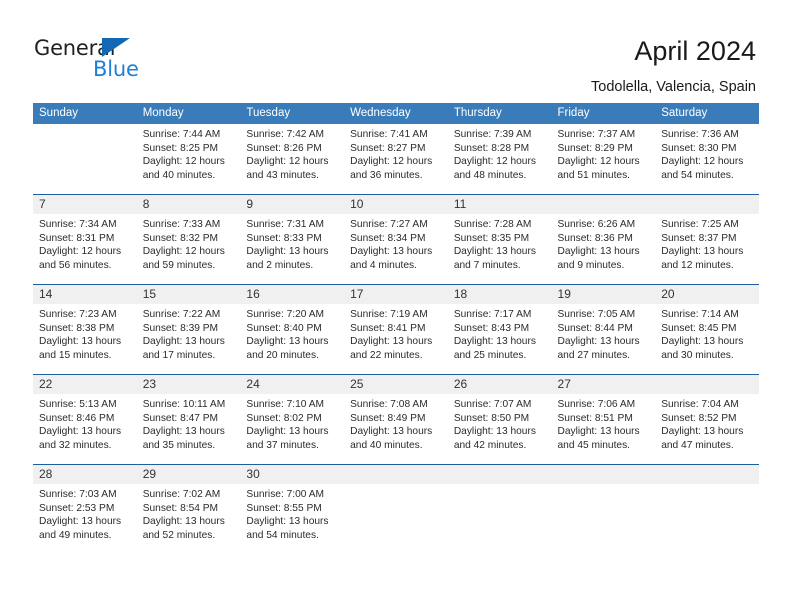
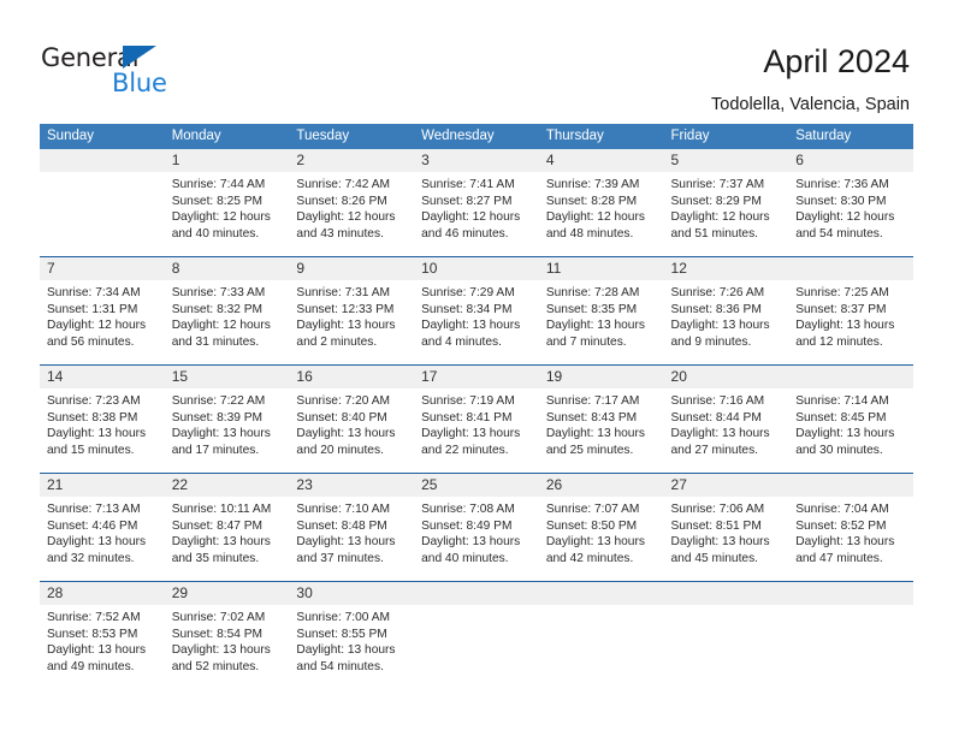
  General
  Blue
  April 2024
  Todolella, Valencia, Spain
  Sunday
  Monday
  Tuesday
  Wednesday
  Thursday
  Friday
  Saturday
+ 1
+ 2
+ 3
+ 4
+ 5
+ 6
  Sunrise: 7:44 AM
  Sunset: 8:25 PM
  Daylight: 12 hours
  and 40 minutes.
  Sunrise: 7:42 AM
  Sunset: 8:26 PM
  Daylight: 12 hours
  and 43 minutes.
  Sunrise: 7:41 AM
  Sunset: 8:27 PM
  Daylight: 12 hours
- and 36 minutes.
+ and 46 minutes.
  Sunrise: 7:39 AM
  Sunset: 8:28 PM
  Daylight: 12 hours
  and 48 minutes.
  Sunrise: 7:37 AM
  Sunset: 8:29 PM
  Daylight: 12 hours
  and 51 minutes.
  Sunrise: 7:36 AM
  Sunset: 8:30 PM
  Daylight: 12 hours
  and 54 minutes.
  7
  8
  9
  10
  11
+ 12
  Sunrise: 7:34 AM
- Sunset: 8:31 PM
+ Sunset: 1:31 PM
  Daylight: 12 hours
  and 56 minutes.
  Sunrise: 7:33 AM
  Sunset: 8:32 PM
  Daylight: 12 hours
- and 59 minutes.
+ and 31 minutes.
  Sunrise: 7:31 AM
- Sunset: 8:33 PM
+ Sunset: 12:33 PM
  Daylight: 13 hours
  and 2 minutes.
- Sunrise: 7:27 AM
+ Sunrise: 7:29 AM
  Sunset: 8:34 PM
  Daylight: 13 hours
  and 4 minutes.
  Sunrise: 7:28 AM
  Sunset: 8:35 PM
  Daylight: 13 hours
  and 7 minutes.
- Sunrise: 6:26 AM
+ Sunrise: 7:26 AM
  Sunset: 8:36 PM
  Daylight: 13 hours
  and 9 minutes.
  Sunrise: 7:25 AM
  Sunset: 8:37 PM
  Daylight: 13 hours
  and 12 minutes.
  14
  15
  16
  17
- 18
  19
  20
  Sunrise: 7:23 AM
  Sunset: 8:38 PM
  Daylight: 13 hours
  and 15 minutes.
  Sunrise: 7:22 AM
  Sunset: 8:39 PM
  Daylight: 13 hours
  and 17 minutes.
  Sunrise: 7:20 AM
  Sunset: 8:40 PM
  Daylight: 13 hours
  and 20 minutes.
  Sunrise: 7:19 AM
  Sunset: 8:41 PM
  Daylight: 13 hours
  and 22 minutes.
  Sunrise: 7:17 AM
  Sunset: 8:43 PM
  Daylight: 13 hours
  and 25 minutes.
- Sunrise: 7:05 AM
+ Sunrise: 7:16 AM
  Sunset: 8:44 PM
  Daylight: 13 hours
  and 27 minutes.
  Sunrise: 7:14 AM
  Sunset: 8:45 PM
  Daylight: 13 hours
  and 30 minutes.
+ 21
  22
  23
- 24
  25
  26
  27
- Sunrise: 5:13 AM
+ Sunrise: 7:13 AM
- Sunset: 8:46 PM
+ Sunset: 4:46 PM
  Daylight: 13 hours
  and 32 minutes.
  Sunrise: 10:11 AM
  Sunset: 8:47 PM
  Daylight: 13 hours
  and 35 minutes.
  Sunrise: 7:10 AM
- Sunset: 8:02 PM
+ Sunset: 8:48 PM
  Daylight: 13 hours
  and 37 minutes.
  Sunrise: 7:08 AM
  Sunset: 8:49 PM
  Daylight: 13 hours
  and 40 minutes.
  Sunrise: 7:07 AM
  Sunset: 8:50 PM
  Daylight: 13 hours
  and 42 minutes.
  Sunrise: 7:06 AM
  Sunset: 8:51 PM
  Daylight: 13 hours
  and 45 minutes.
  Sunrise: 7:04 AM
  Sunset: 8:52 PM
  Daylight: 13 hours
  and 47 minutes.
  28
  29
  30
- Sunrise: 7:03 AM
+ Sunrise: 7:52 AM
- Sunset: 2:53 PM
+ Sunset: 8:53 PM
  Daylight: 13 hours
  and 49 minutes.
  Sunrise: 7:02 AM
  Sunset: 8:54 PM
  Daylight: 13 hours
  and 52 minutes.
  Sunrise: 7:00 AM
  Sunset: 8:55 PM
  Daylight: 13 hours
  and 54 minutes.
